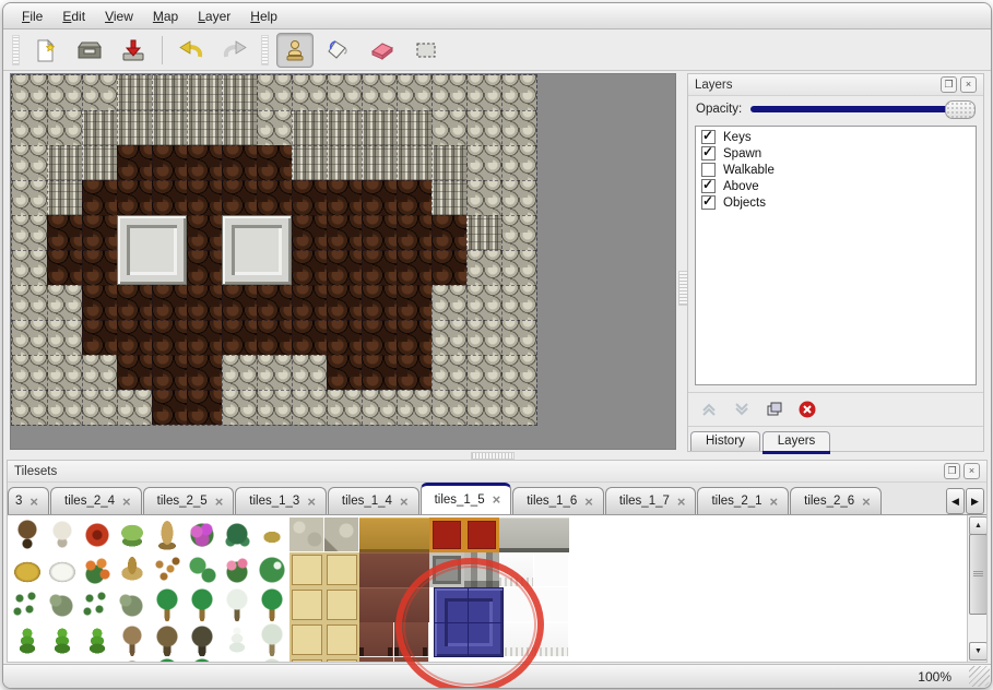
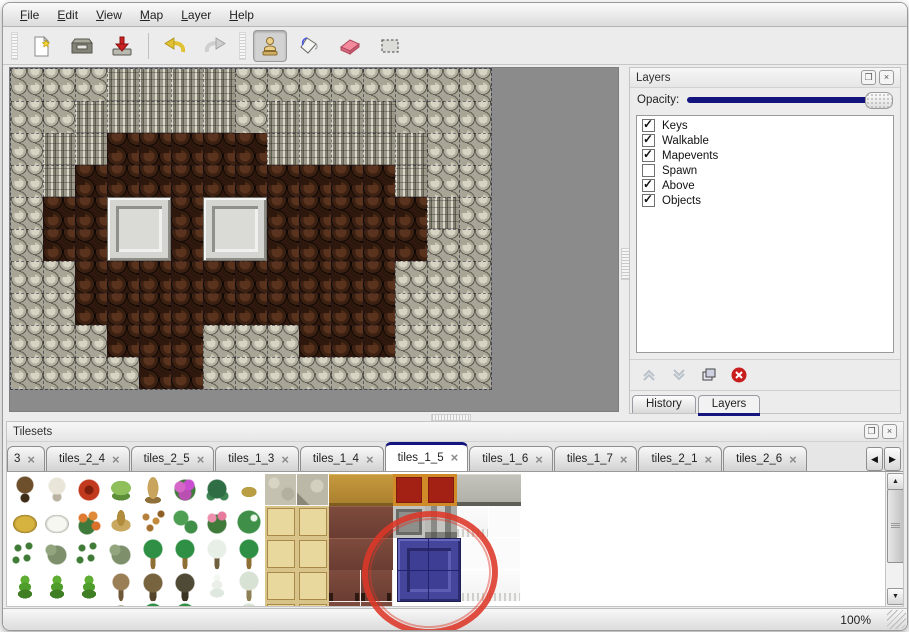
  File
  Edit
  View
  Map
  Layer
  Help
  Layers
  ❐
  ×
  Opacity:
  Keys
- Spawn
+ Walkable
+ Mapevents
- Walkable
+ Spawn
  Above
  Objects
  History
  Layers
  Tilesets
  ❐
  ×
  3
  ×
  tiles_2_4
  ×
  tiles_2_5
  ×
  tiles_1_3
  ×
  tiles_1_4
  ×
  tiles_1_5
  ×
  tiles_1_6
  ×
  tiles_1_7
  ×
  tiles_2_1
  ×
  tiles_2_6
  ×
  ◀
  ▶
  100%
